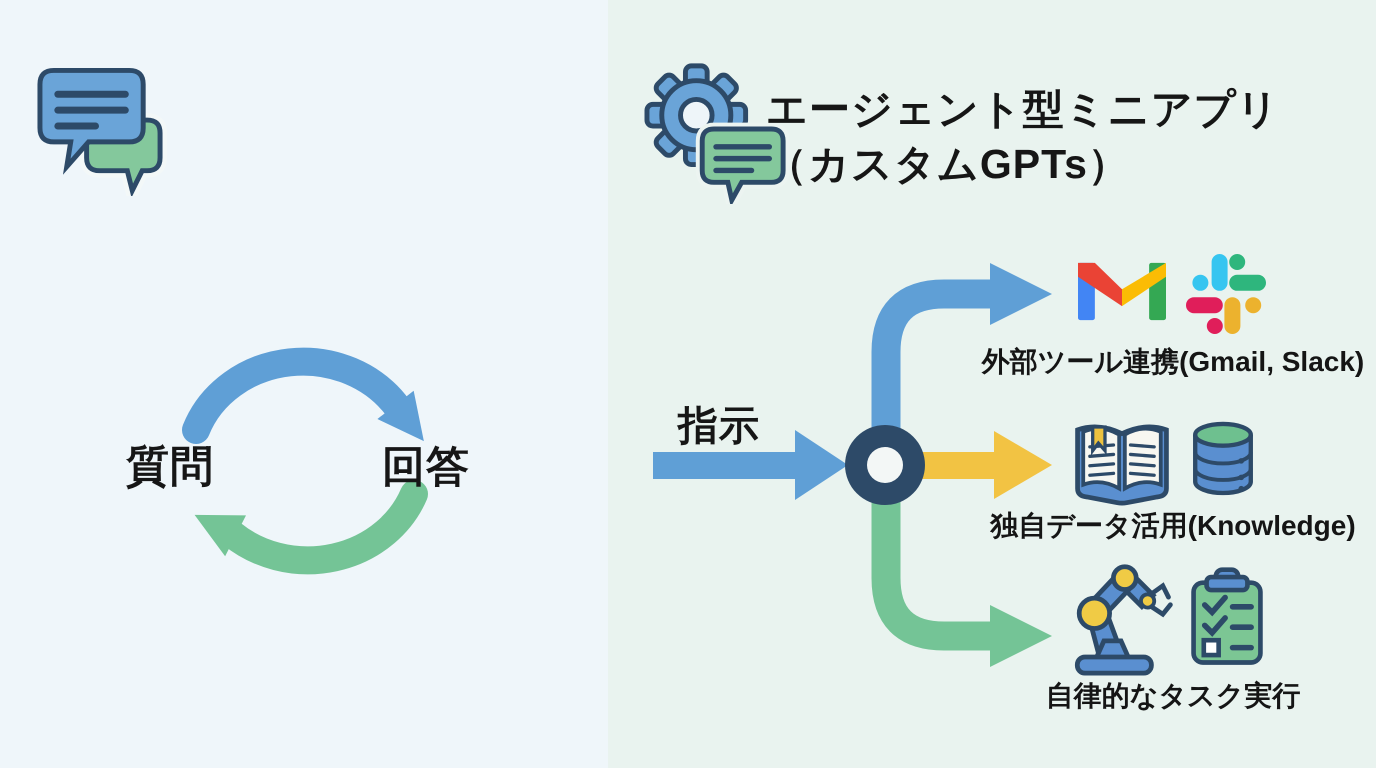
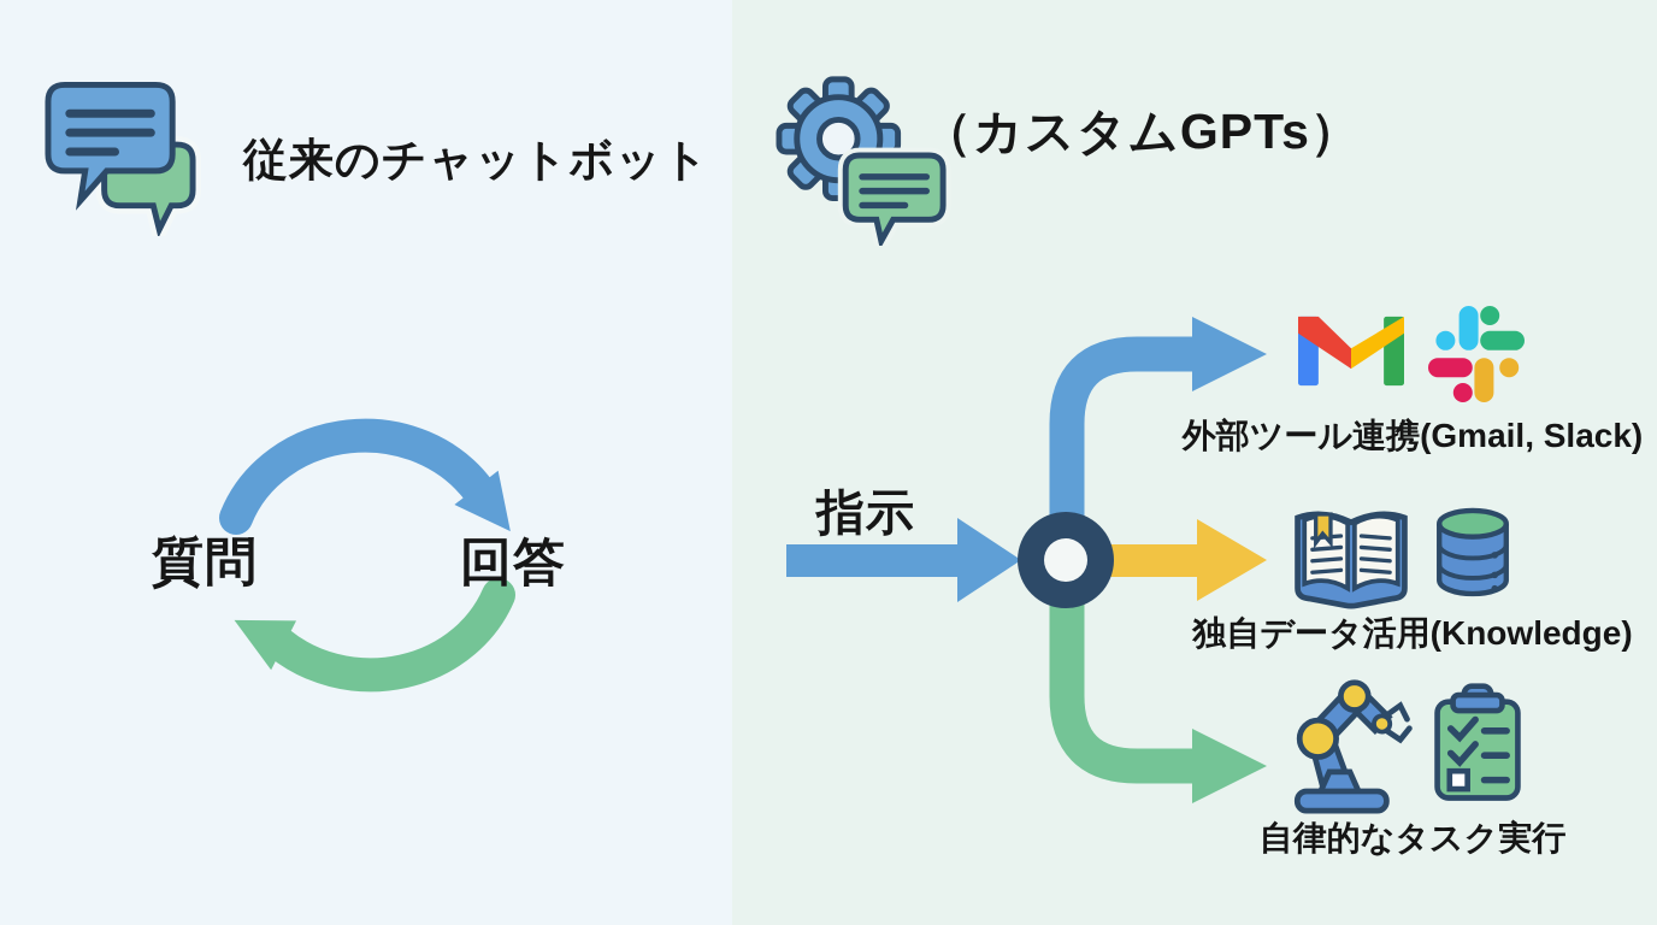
+ 従来のチャットボット
  質問
  回答
- エージェント型ミニアプリ
  （カスタムGPTs）
  指示
  外部ツール連携(Gmail, Slack)
  独自データ活用(Knowledge)
  自律的なタスク実行
